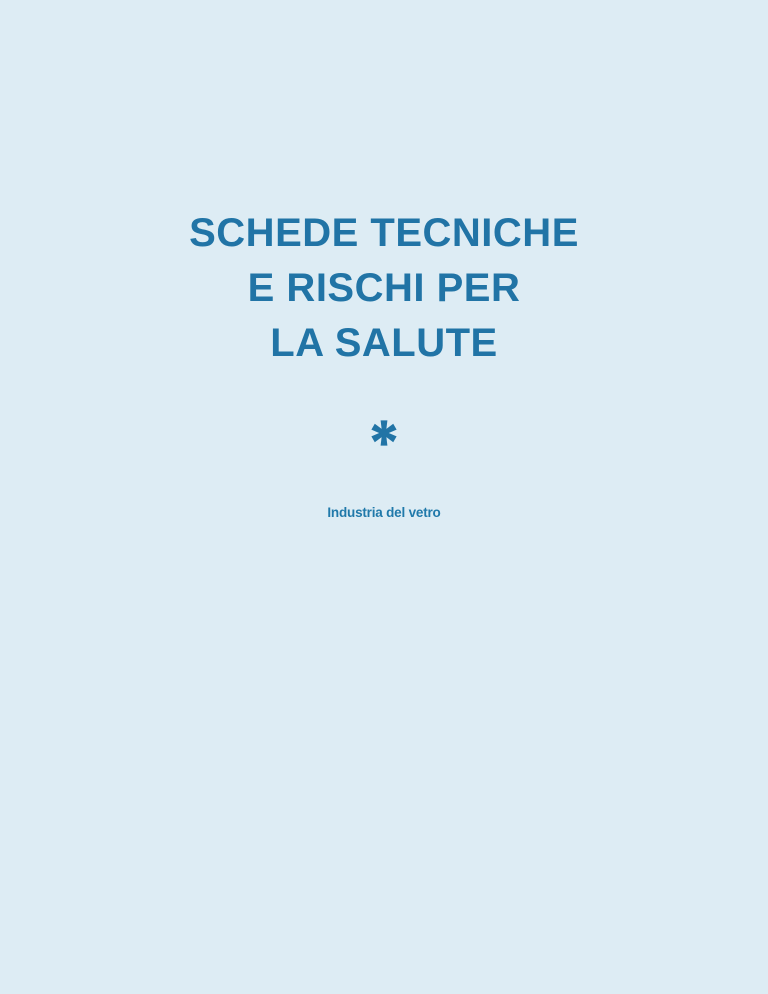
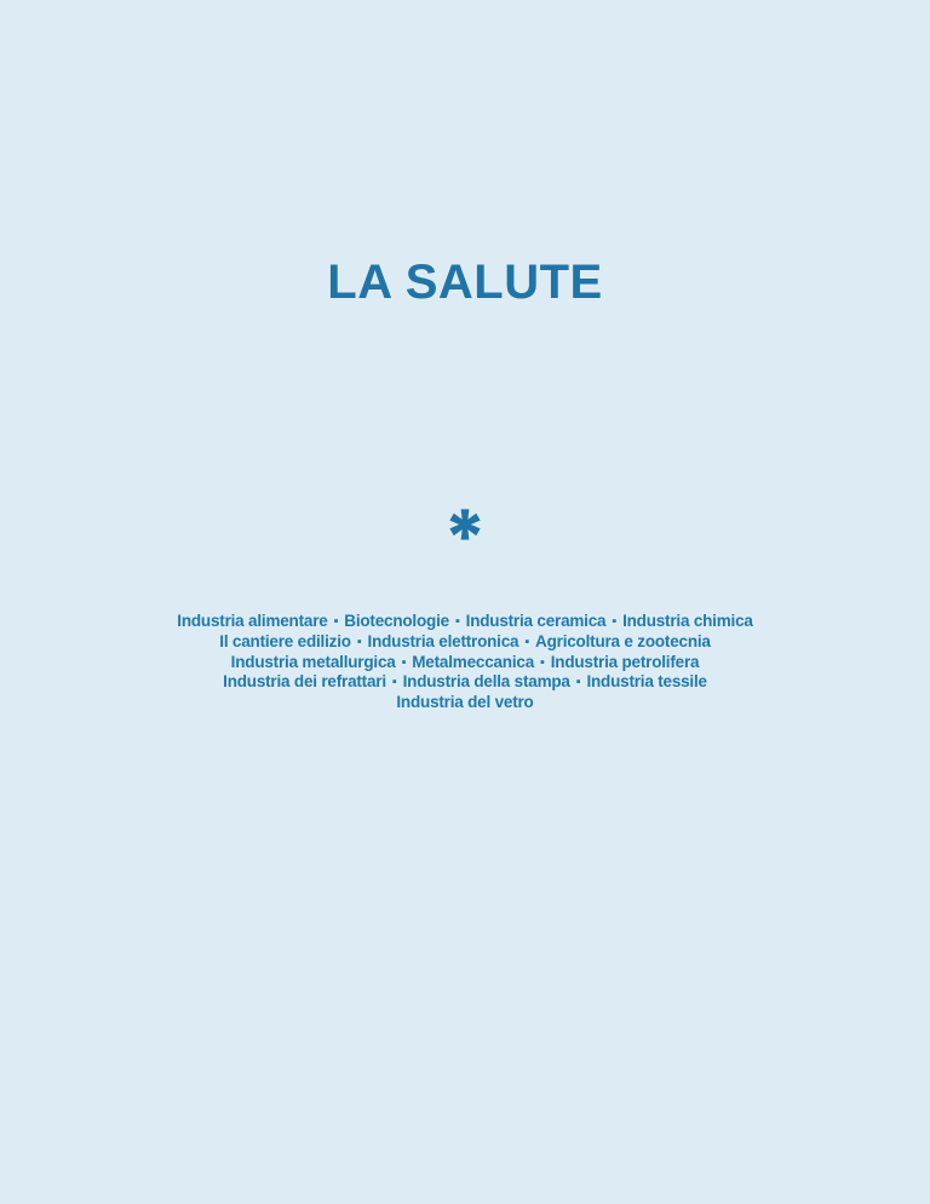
- SCHEDE TECNICHE
- E RISCHI PER
  LA SALUTE
+ Industria alimentare ▪ Biotecnologie ▪ Industria ceramica ▪ Industria chimica
+ Il cantiere edilizio ▪ Industria elettronica ▪ Agricoltura e zootecnia
+ Industria metallurgica ▪ Metalmeccanica ▪ Industria petrolifera
+ Industria dei refrattari ▪ Industria della stampa ▪ Industria tessile
  Industria del vetro
